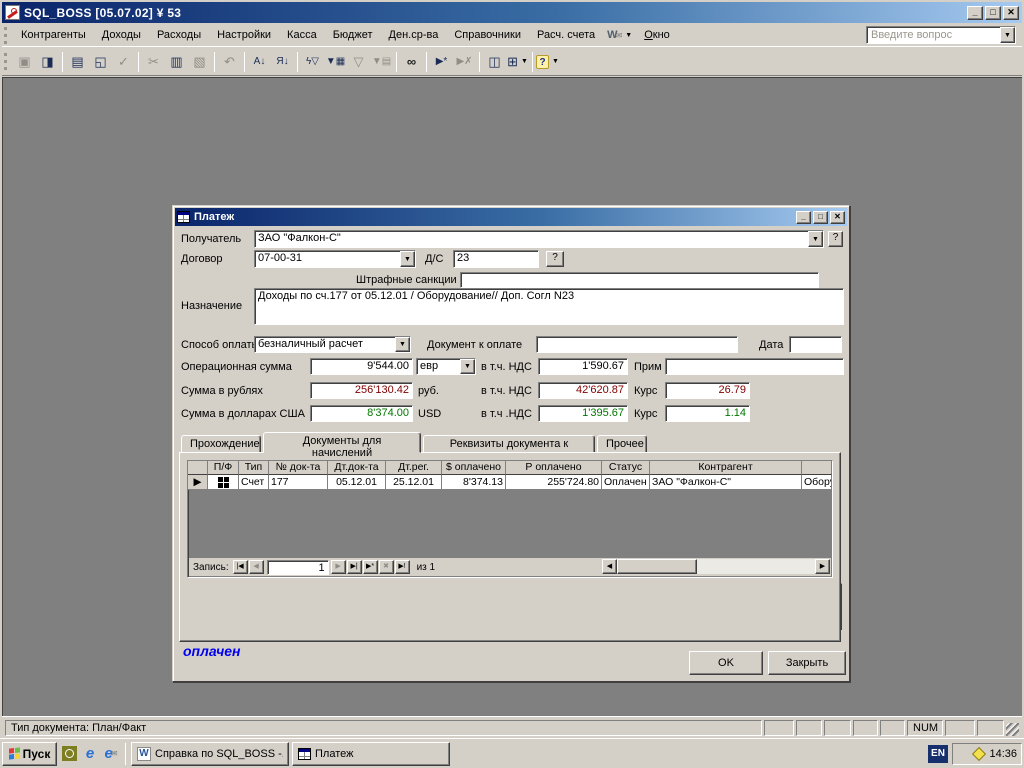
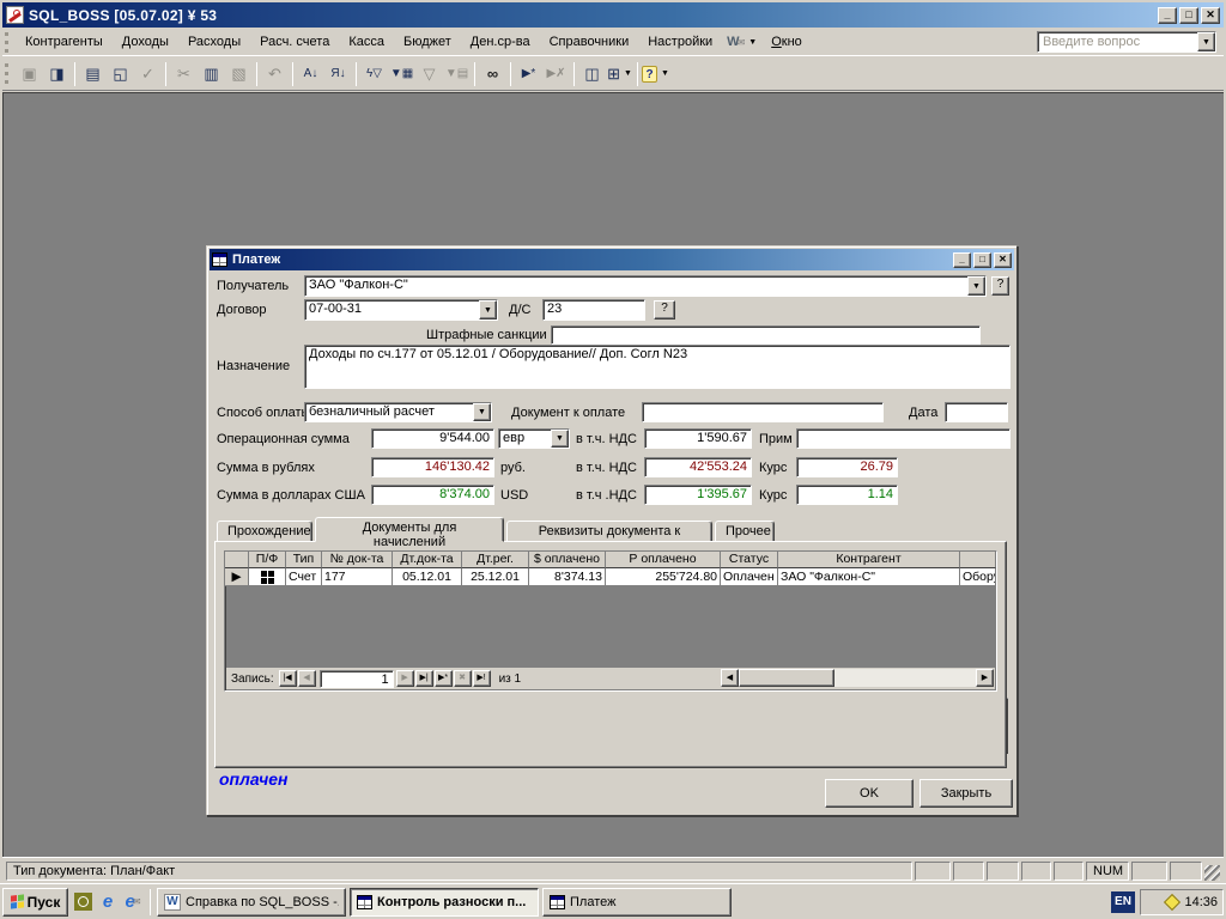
  SQL_BOSS [05.07.02] ¥ 53
  _
  □
  ✕
  Контрагенты
  Доходы
  Расходы
- Настройки
+ Расч. счета
  Касса
  Бюджет
  Ден.ср-ва
  Справочники
- Расч. счета
+ Настройки
  W
  ✉
  Окно
  Введите вопрос
  ▣
  ◨
  ▤
  ◱
  ✓
  ✂
  ▥
  ▧
  ↶
  А↓
  Я↓
  ϟ▽
  ▼▦
  ▽
  ▼▤
  ∞
  ▶*
  ▶✗
  ◫
  ⊞
  ?
  Платеж
  _
  □
  ✕
  Получатель
  ЗАО "Фалкон-С"
  ?
  Договор
  07-00-31
  Д/С
  23
  ?
  Штрафные санкции
  Назначение
  Доходы по сч.177 от 05.12.01 / Оборудование// Доп. Согл N23
  Способ оплат
  безналичный расчет
  Документ к оплате
  Дата
  Операционная сумма
  9'544.00
  евр
  в т.ч. НДС
  1'590.67
  Прим
  Сумма в рублях
- 256'130.42
+ 146'130.42
  руб.
  в т.ч. НДС
- 42'620.87
+ 42'553.24
  Курс
  26.79
  Сумма в долларах США
  8'374.00
  USD
  в т.ч .НДС
  1'395.67
  Курс
  1.14
  Прохождение
  Документы для начислений
  Реквизиты документа к
  Прочее
  П/Ф
  Тип
  № док-та
  Дт.док-та
  Дт.рег.
  $ оплачено
  Р оплачено
  Статус
  Контрагент
  ▶
  Счет
  177
  05.12.01
  25.12.01
  8'374.13
  255'724.80
  Оплачен
  ЗАО "Фалкон-С"
  Запись:
  1
  из 1
  оплачен
  OK
  Закрыть
  Тип документа: План/Факт
  NUM
  Пуск
  e
  e
  ✉
  W
  Справка по SQL_BOSS -
+ Контроль разноски п...
  Платеж
  EN
  14:36
